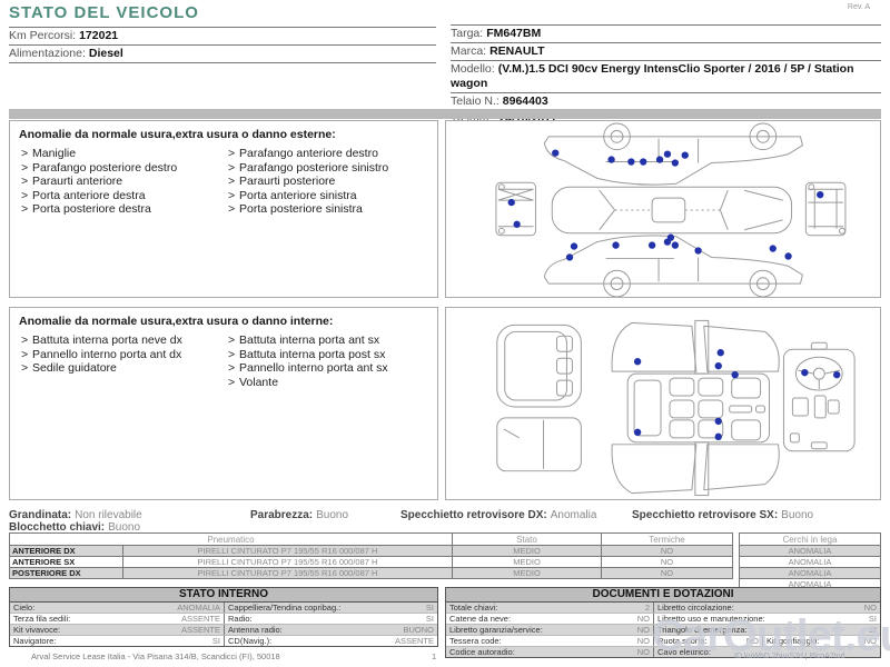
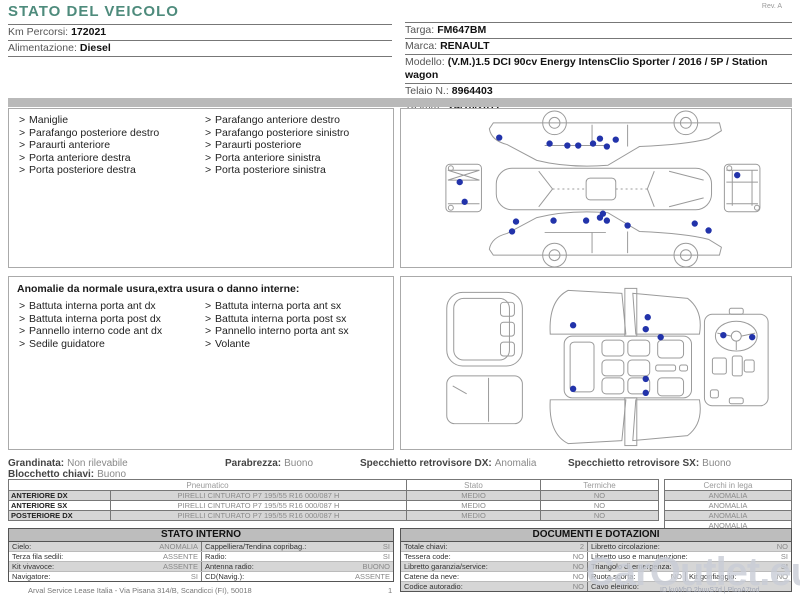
  STATO DEL VEICOLO
  Km Percorsi: 172021
  Alimentazione: Diesel
  Targa: FM647BM
  Marca: RENAULT
  Modello: (V.M.)1.5 DCI 90cv Energy IntensClio Sporter / 2016 / 5P / Station wagon
  Telaio N.: 8964403
  1a imm.: 24/10/2017
- Anomalie da normale usura,extra usura o danno esterne:
  Maniglie
  Parafango posteriore destro
  Paraurti anteriore
  Porta anteriore destra
  Porta posteriore destra
  Parafango anteriore destro
  Parafango posteriore sinistro
  Paraurti posteriore
  Porta anteriore sinistra
  Porta posteriore sinistra
  Anomalie da normale usura,extra usura o danno interne:
+ Battuta interna porta ant dx
- Battuta interna porta neve dx
+ Battuta interna porta post dx
- Pannello interno porta ant dx
+ Pannello interno code ant dx
  Sedile guidatore
  Battuta interna porta ant sx
  Battuta interna porta post sx
  Pannello interno porta ant sx
  Volante
  Grandinata: Non rilevabile
  Parabrezza: Buono
  Specchietto retrovisore DX: Anomalia
  Specchietto retrovisore SX: Buono
  Blocchetto chiavi: Buono
  Pneumatico	Stato	Termiche
  ANTERIORE DX	PIRELLI CINTURATO P7 195/55 R16 000/087 H	MEDIO	NO
  ANTERIORE SX	PIRELLI CINTURATO P7 195/55 R16 000/087 H	MEDIO	NO
  POSTERIORE DX	PIRELLI CINTURATO P7 195/55 R16 000/087 H	MEDIO	NO
  Cerchi in lega
  ANOMALIA
  ANOMALIA
  ANOMALIA
  ANOMALIA
  STATO INTERNO
  Cielo:
  ANOMALIA
  Cappelliera/Tendina copribag.:
  SI
  Terza fila sedili:
  ASSENTE
  Radio:
  SI
  Kit vivavoce:
  ASSENTE
  Antenna radio:
  BUONO
  Navigatore:
  SI
  CD(Navig.):
  ASSENTE
  DOCUMENTI E DOTAZIONI
  Totale chiavi:
  2
  Libretto circolazione:
  NO
- Catene da neve:
+ Tessera code:
  NO
  Libretto uso e manutenzione:
  SI
  Libretto garanzia/service:
  NO
  Triangolo di emergenza:
  SI
- Tessera code:
+ Catene da neve:
  NO
  Ruota scorta:
  NO
  Kit gonfiaggio:
  NO
  Codice autoradio:
  NO
  Cavo elettrico:
  Arval Service Lease Italia - Via Pisana 314/B, Scandicci (FI), 50018
  1
  CarOutlet.e
